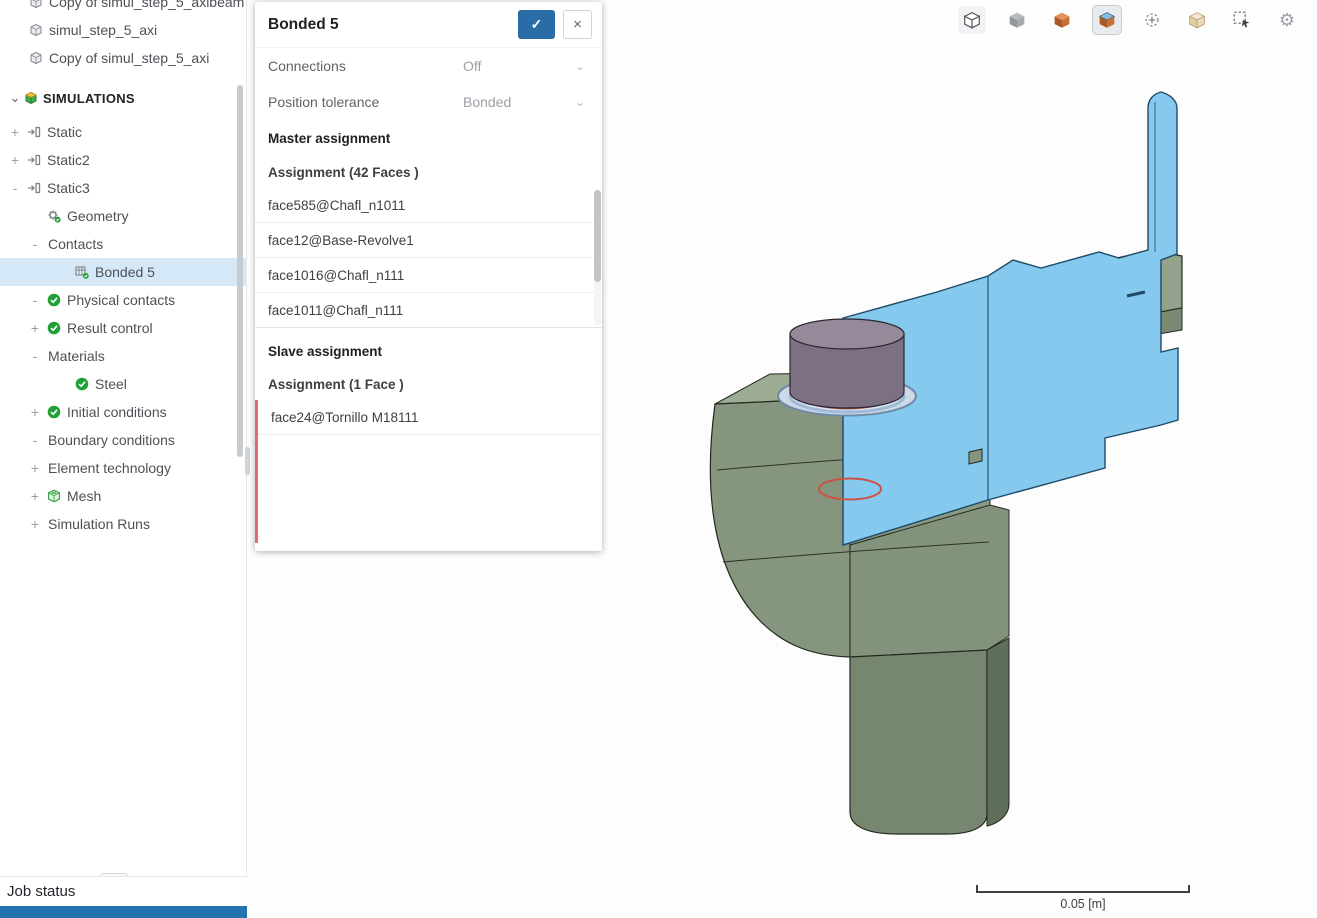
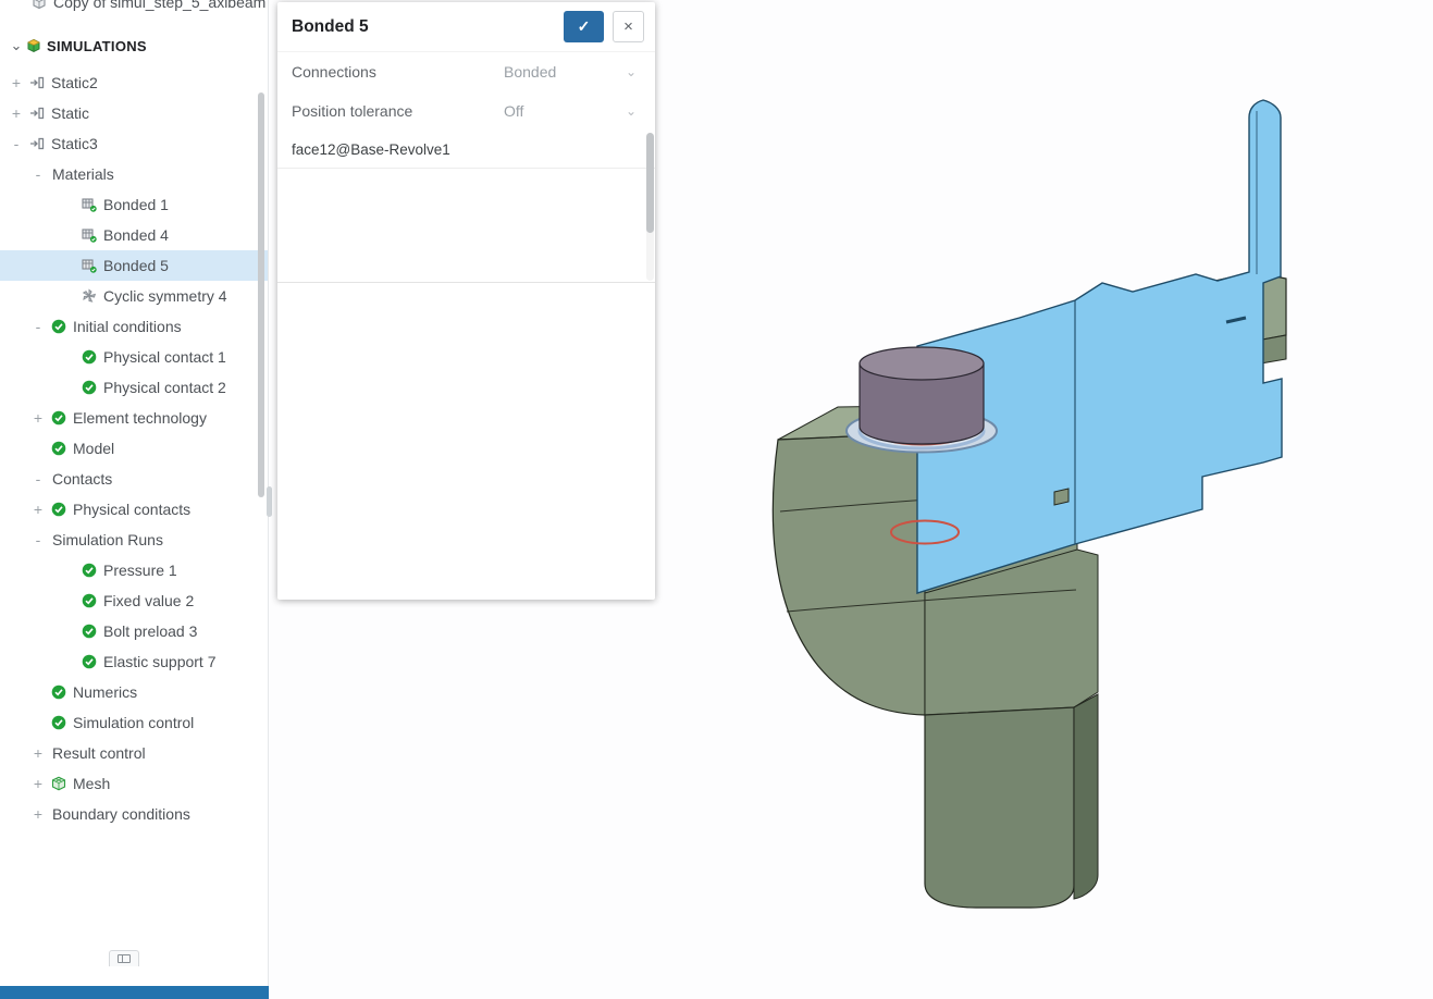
- ⚙
- 0.05 [m]
  Copy of simul_step_5_axibeam
- simul_step_5_axi
- Copy of simul_step_5_axi
  ⌄
  SIMULATIONS
  +
- Static
+ Static2
  +
- Static2
+ Static
  -
  Static3
- Geometry
  -
- Contacts
+ Materials
+ Bonded 1
+ Bonded 4
  Bonded 5
+ Cyclic symmetry 4
  -
- Physical contacts
+ Initial conditions
+ Physical contact 1
+ Physical contact 2
  +
- Result control
+ Element technology
+ Model
  -
- Materials
+ Contacts
- Steel
  +
- Initial conditions
+ Physical contacts
  -
- Boundary conditions
+ Simulation Runs
+ Pressure 1
+ Fixed value 2
+ Bolt preload 3
+ Elastic support 7
+ Numerics
+ Simulation control
  +
- Element technology
+ Result control
  +
  Mesh
  +
- Simulation Runs
+ Boundary conditions
- Job status
  Bonded 5
  ✓
  ×
  Connections
- Off
+ Bonded
  ⌄
  Position tolerance
- Bonded
+ Off
  ⌄
- Master assignment
- Assignment (42 Faces )
- face585@Chafl_n1011
  face12@Base-Revolve1
- face1016@Chafl_n111
- face1011@Chafl_n111
- Slave assignment
- Assignment (1 Face )
- face24@Tornillo M18111
